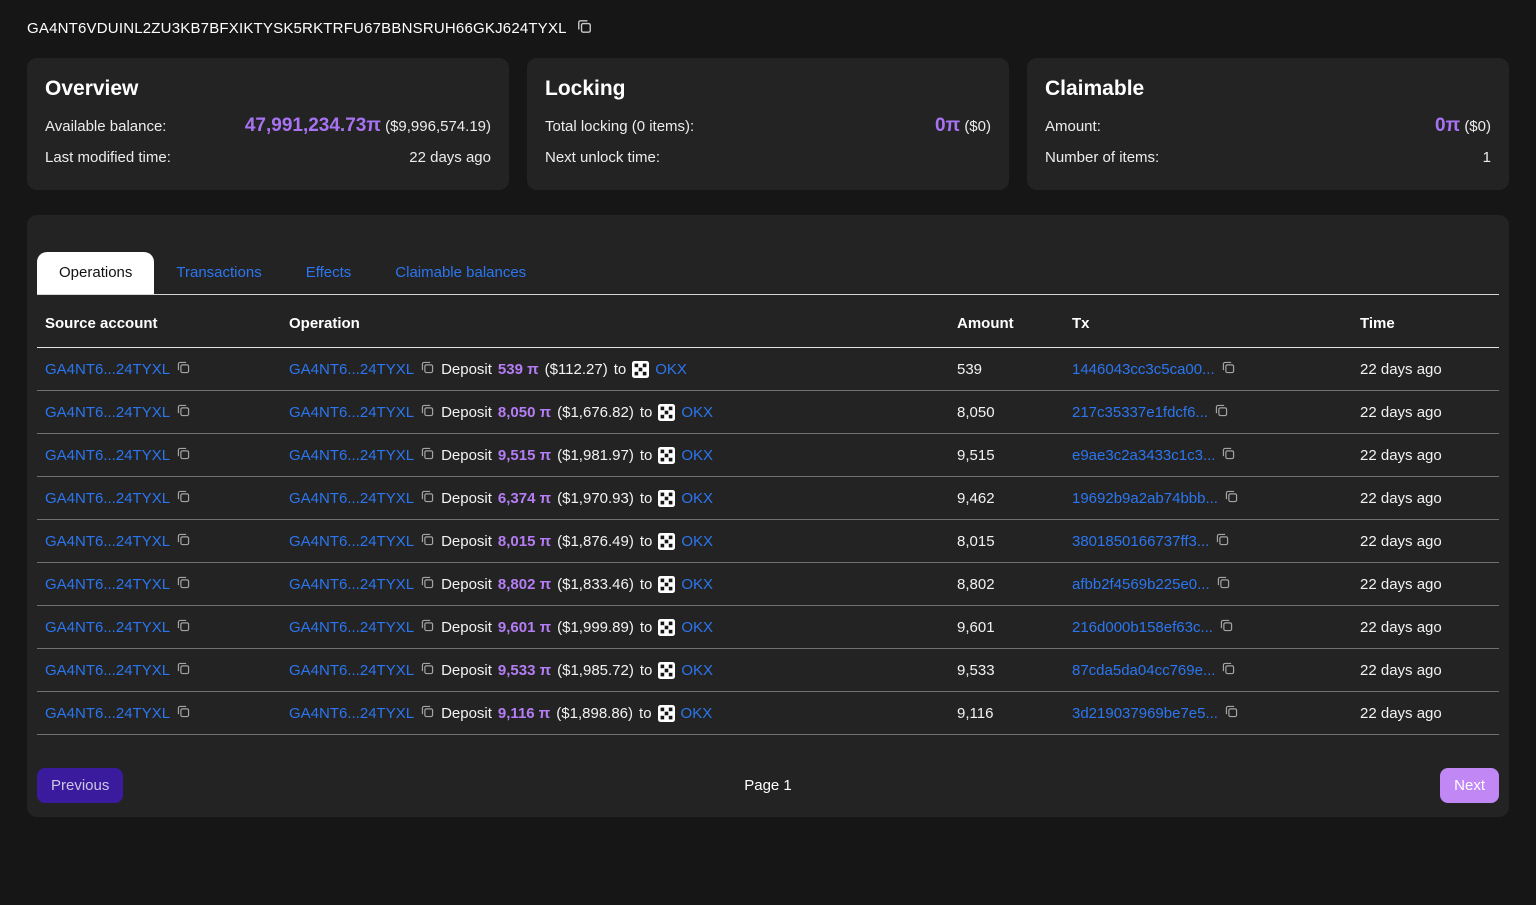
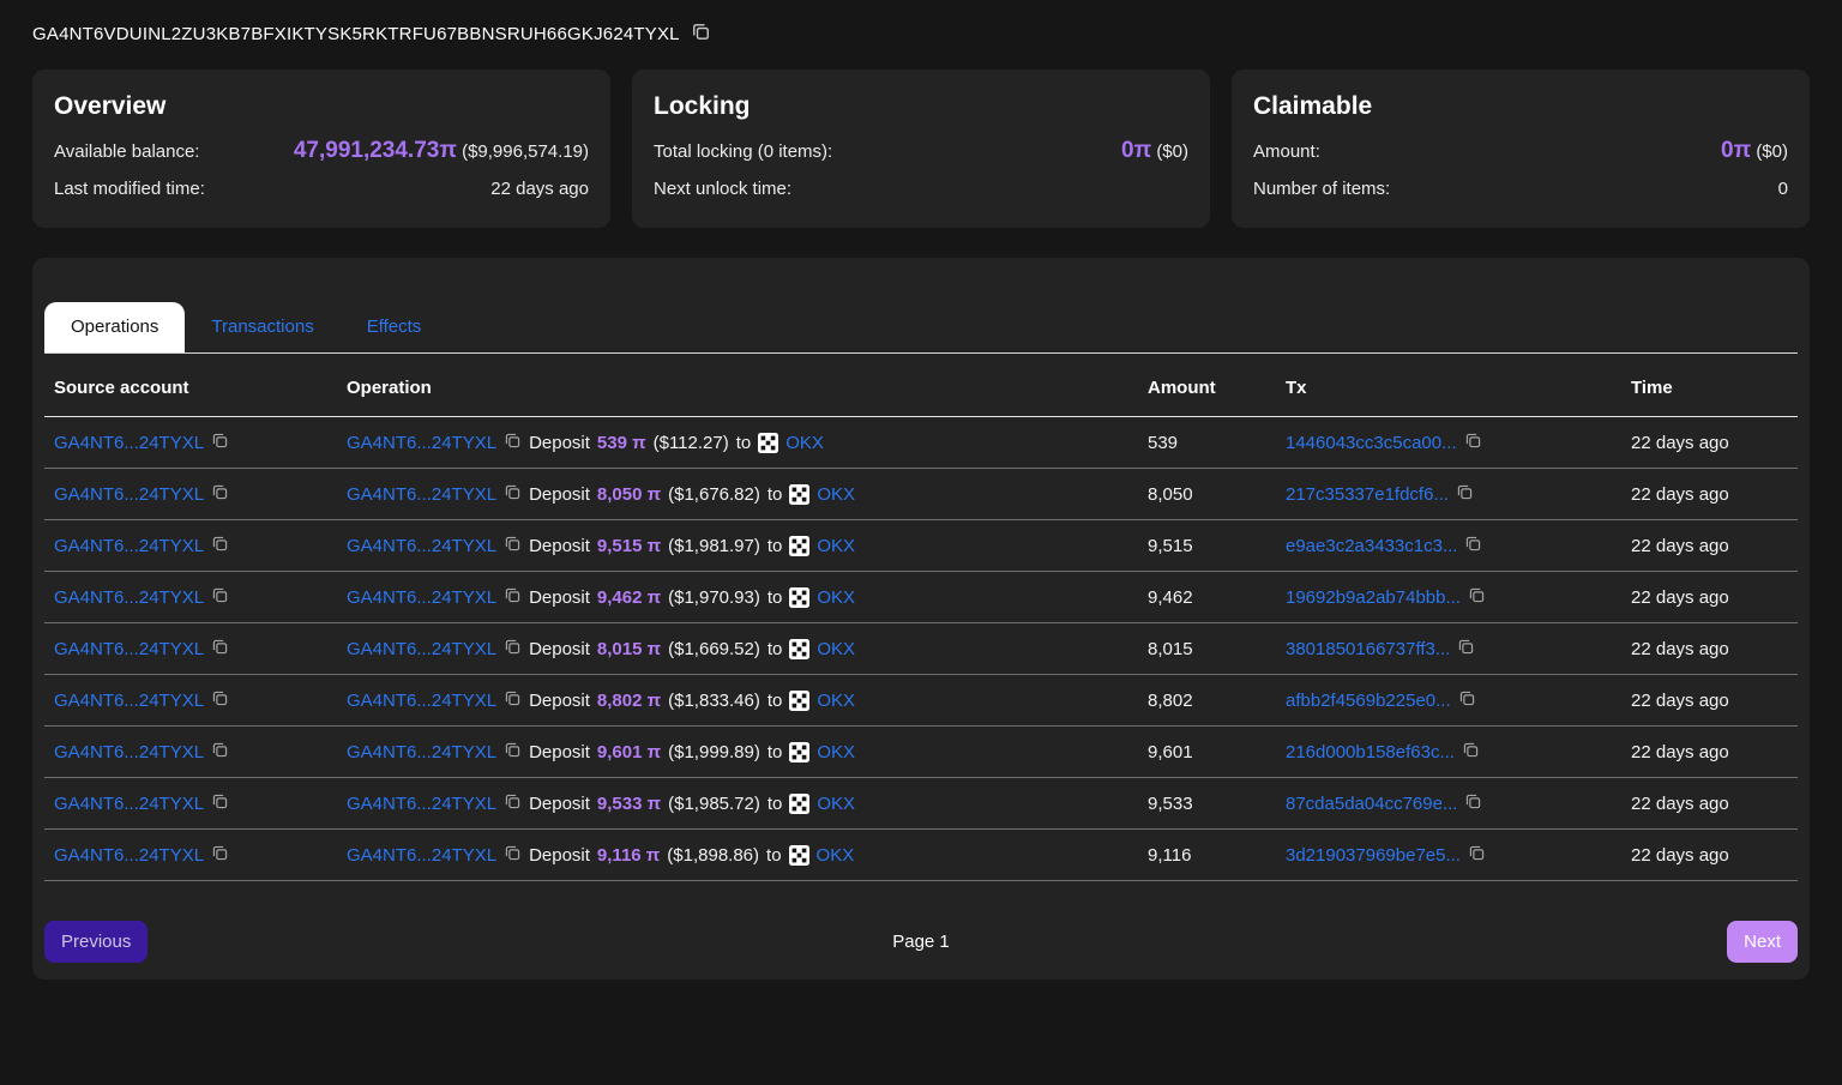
  GA4NT6VDUINL2ZU3KB7BFXIKTYSK5RKTRFU67BBNSRUH66GKJ624TYXL
  Overview
  Available balance:
  47,991,234.73π ($9,996,574.19)
  Last modified time:
  22 days ago
  Locking
  Total locking (0 items):
  0π ($0)
  Next unlock time:
  Claimable
  Amount:
  0π ($0)
  Number of items:
- 1
+ 0
  Operations
  Transactions
  Effects
- Claimable balances
  Source account	Operation	Amount	Tx	Time
  GA4NT6...24TYXL	GA4NT6...24TYXL Deposit 539 π ($112.27) to OKX	539	1446043cc3c5ca00...	22 days ago
  GA4NT6...24TYXL	GA4NT6...24TYXL Deposit 8,050 π ($1,676.82) to OKX	8,050	217c35337e1fdcf6...	22 days ago
  GA4NT6...24TYXL	GA4NT6...24TYXL Deposit 9,515 π ($1,981.97) to OKX	9,515	e9ae3c2a3433c1c3...	22 days ago
- GA4NT6...24TYXL	GA4NT6...24TYXL Deposit 6,374 π ($1,970.93) to OKX	9,462	19692b9a2ab74bbb...	22 days ago
+ GA4NT6...24TYXL	GA4NT6...24TYXL Deposit 9,462 π ($1,970.93) to OKX	9,462	19692b9a2ab74bbb...	22 days ago
- GA4NT6...24TYXL	GA4NT6...24TYXL Deposit 8,015 π ($1,876.49) to OKX	8,015	3801850166737ff3...	22 days ago
+ GA4NT6...24TYXL	GA4NT6...24TYXL Deposit 8,015 π ($1,669.52) to OKX	8,015	3801850166737ff3...	22 days ago
  GA4NT6...24TYXL	GA4NT6...24TYXL Deposit 8,802 π ($1,833.46) to OKX	8,802	afbb2f4569b225e0...	22 days ago
  GA4NT6...24TYXL	GA4NT6...24TYXL Deposit 9,601 π ($1,999.89) to OKX	9,601	216d000b158ef63c...	22 days ago
  GA4NT6...24TYXL	GA4NT6...24TYXL Deposit 9,533 π ($1,985.72) to OKX	9,533	87cda5da04cc769e...	22 days ago
  GA4NT6...24TYXL	GA4NT6...24TYXL Deposit 9,116 π ($1,898.86) to OKX	9,116	3d219037969be7e5...	22 days ago
  Previous
  Page 1
  Next
